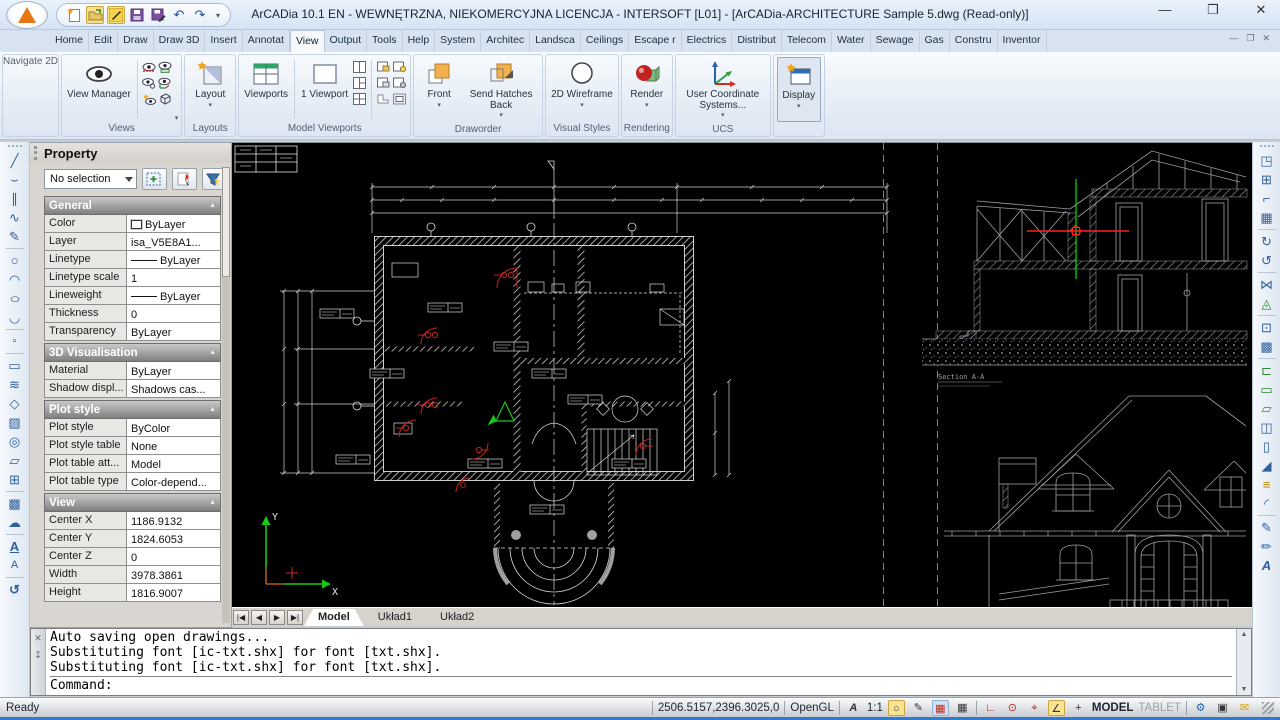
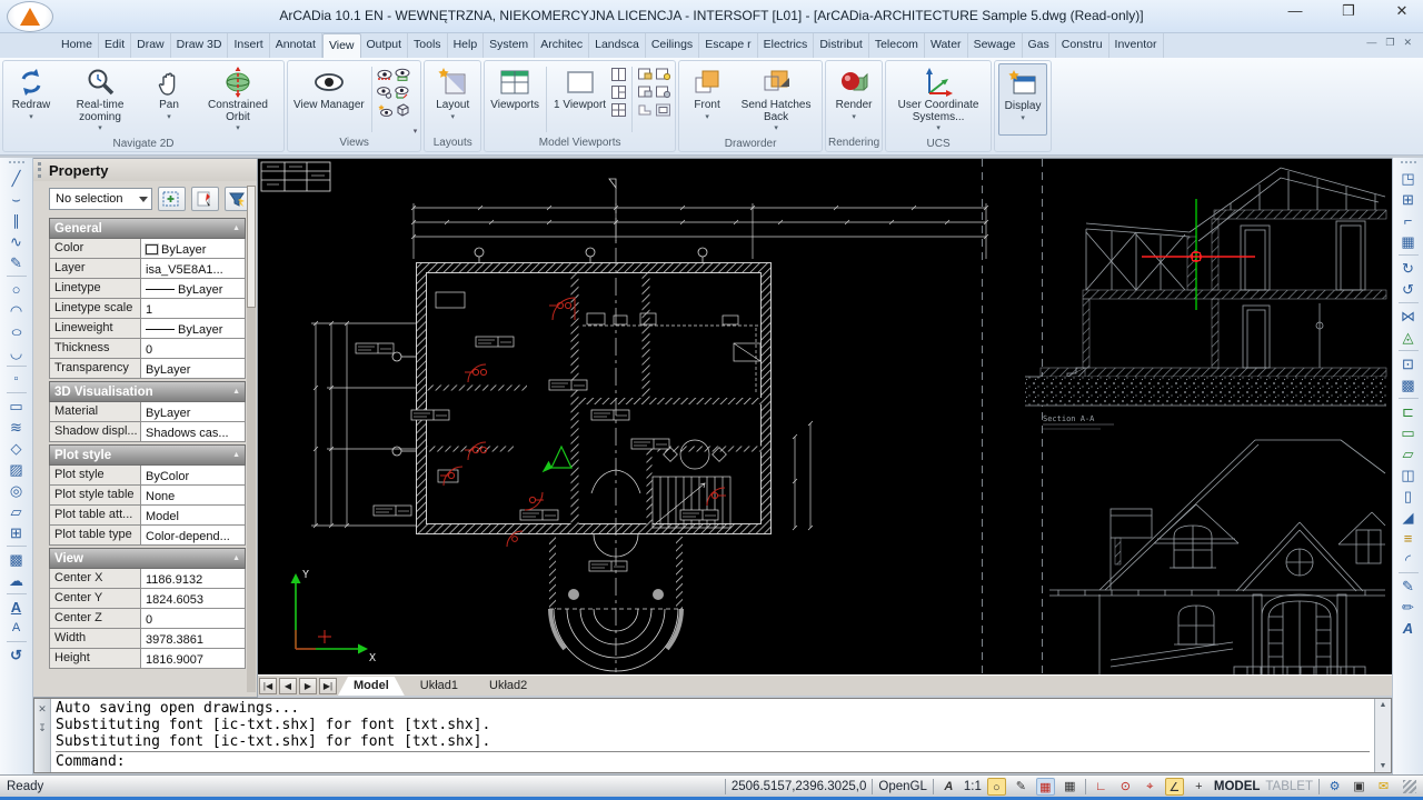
- ↶
- ↷
- ▾
  ArCADia 10.1 EN - WEWNĘTRZNA, NIEKOMERCYJNA LICENCJA - INTERSOFT [L01] - [ArCADia-ARCHITECTURE Sample 5.dwg (Read-only)]
  —
  ❒
  ✕
  Home
  Edit
  Draw
  Draw 3D
  Insert
  Annotat
  View
  Output
  Tools
  Help
  System
  Architec
  Landsca
  Ceilings
  Escape r
  Electrics
  Distribut
  Telecom
  Water
  Sewage
  Gas
  Constru
  Inventor
  —
  ❐
  ✕
+ Redraw
+ Real-time zooming
+ Pan
+ Constrained Orbit
  Navigate 2D
  View Manager
  Views
  Layout
  Layouts
  Viewports
  1 Viewport
  Model Viewports
  Front
  Send Hatches Back
  Draworder
- 2D Wireframe
- Visual Styles
  Render
  Rendering
  User Coordinate Systems...
  UCS
  Display
  ╱
  ⌣
  ∥
  ∿
  ✎
  ○
  ◠
  ○
  ◡
  ▫
  ▭
  ≋
  ◇
  ▨
  ◎
  ▱
  ⊞
  ▩
  ☁
  A
  A
  ↺
  ◳
  ⊞
  ⌐
  ▦
  ↻
  ↺
  ⋈
  ◬
  ⊡
  ▩
  ⊏
  ▭
  ▱
  ◫
  ▯
  ◢
  ≡
  ◜
  ✎
  ✏
  A
  Property
  No selection
  General
  Color
  ByLayer
  Layer
  isa_V5E8A1...
  Linetype
  ByLayer
  Linetype scale
  1
  Lineweight
  ByLayer
  Thickness
  0
  Transparency
  ByLayer
  3D Visualisation
  Material
  ByLayer
  Shadow displ...
  Shadows cas...
  Plot style
  Plot style
  ByColor
  Plot style table
  None
  Plot table att...
  Model
  Plot table type
  Color-depend...
  View
  Center X
  1186.9132
  Center Y
  1824.6053
  Center Z
  0
  Width
  3978.3861
  Height
  1816.9007
  Section A-A
  Y
  X
  |◀
  ◀
  ▶
  ▶|
  Model
  Układ1
  Układ2
  ✕
  ↧
  Auto saving open drawings...
  Substituting font [ic-txt.shx] for font [txt.shx].
  Substituting font [ic-txt.shx] for font [txt.shx].
  Command:
  Ready
  2506.5157,2396.3025,0
  OpenGL
  A
  1:1
  ○
  ✎
  ▦
  ▦
  ∟
  ⊙
  ⌖
  ∠
  +
  MODEL
  TABLET
  ⚙
  ▣
  ✉
